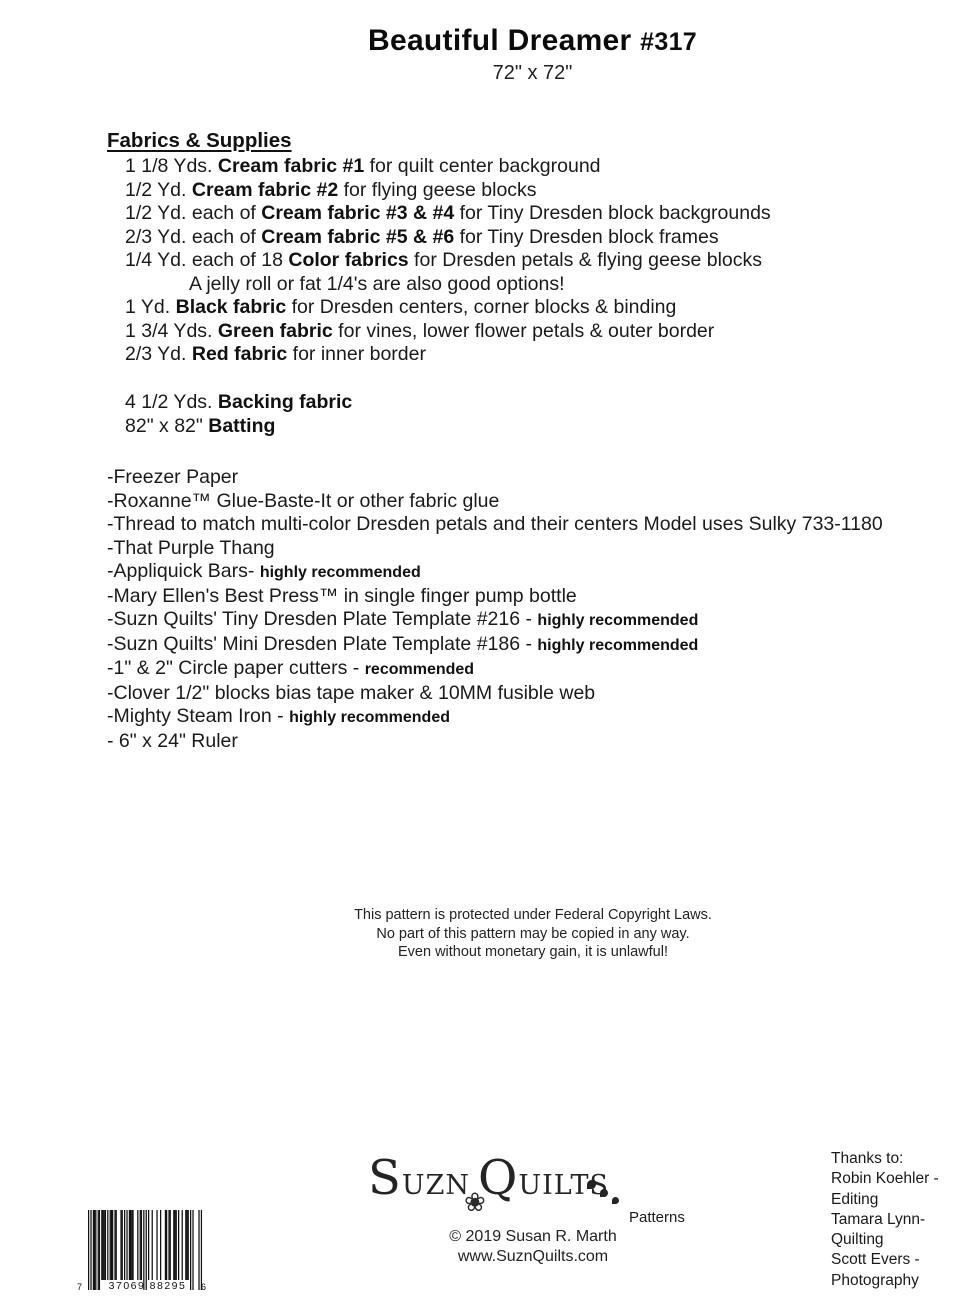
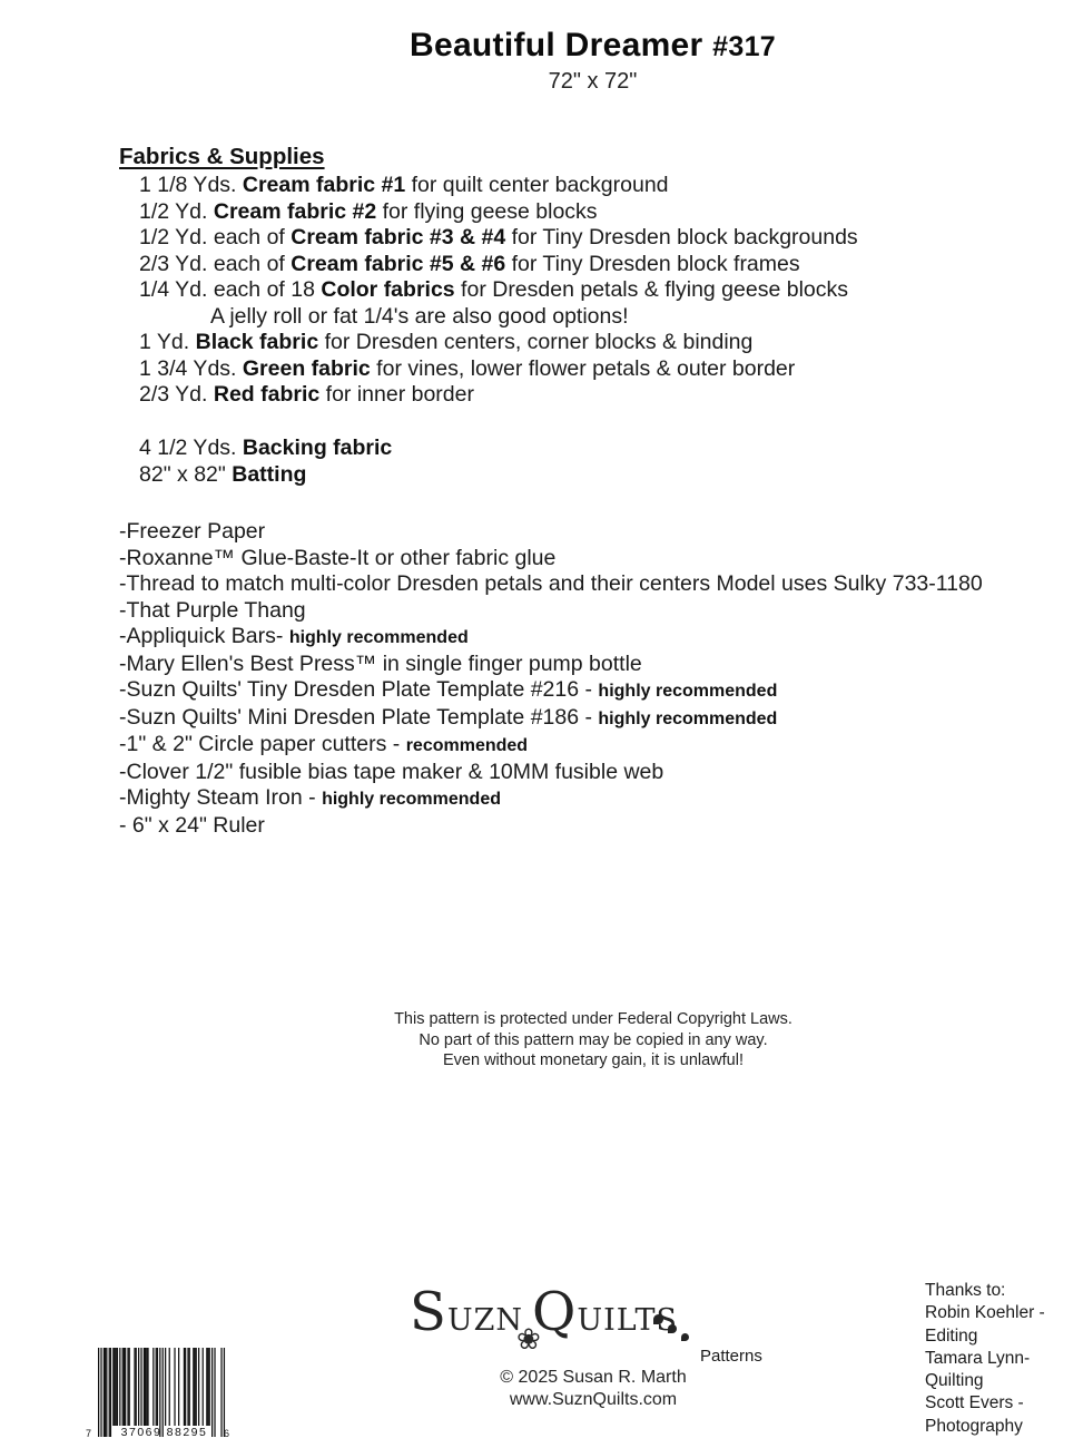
  Beautiful Dreamer #317
  72" x 72"
  Fabrics & Supplies
  1 1/8 Yds. Cream fabric #1 for quilt center background
  1/2 Yd. Cream fabric #2 for flying geese blocks
  1/2 Yd. each of Cream fabric #3 & #4 for Tiny Dresden block backgrounds
  2/3 Yd. each of Cream fabric #5 & #6 for Tiny Dresden block frames
  1/4 Yd. each of 18 Color fabrics for Dresden petals & flying geese blocks
  A jelly roll or fat 1/4's are also good options!
  1 Yd. Black fabric for Dresden centers, corner blocks & binding
  1 3/4 Yds. Green fabric for vines, lower flower petals & outer border
  2/3 Yd. Red fabric for inner border
  4 1/2 Yds. Backing fabric
  82" x 82" Batting
  -Freezer Paper
  -Roxanne™ Glue-Baste-It or other fabric glue
  -Thread to match multi-color Dresden petals and their centers Model uses Sulky 733-1180
  -That Purple Thang
  -Appliquick Bars- highly recommended
  -Mary Ellen's Best Press™ in single finger pump bottle
  -Suzn Quilts' Tiny Dresden Plate Template #216 - highly recommended
  -Suzn Quilts' Mini Dresden Plate Template #186 - highly recommended
  -1" & 2" Circle paper cutters - recommended
- -Clover 1/2" blocks bias tape maker & 10MM fusible web
+ -Clover 1/2" fusible bias tape maker & 10MM fusible web
  -Mighty Steam Iron - highly recommended
  - 6" x 24" Ruler
  This pattern is protected under Federal Copyright Laws.
  No part of this pattern may be copied in any way.
  Even without monetary gain, it is unlawful!
  SUZN QUILTS
  ❀
  Patterns
- © 2019 Susan R. Marth
+ © 2025 Susan R. Marth
  www.SuznQuilts.com
  Thanks to:
  Robin Koehler -
  Editing
  Tamara Lynn-
  Quilting
  Scott Evers -
  Photography
  7
  37069
  88295
  6
